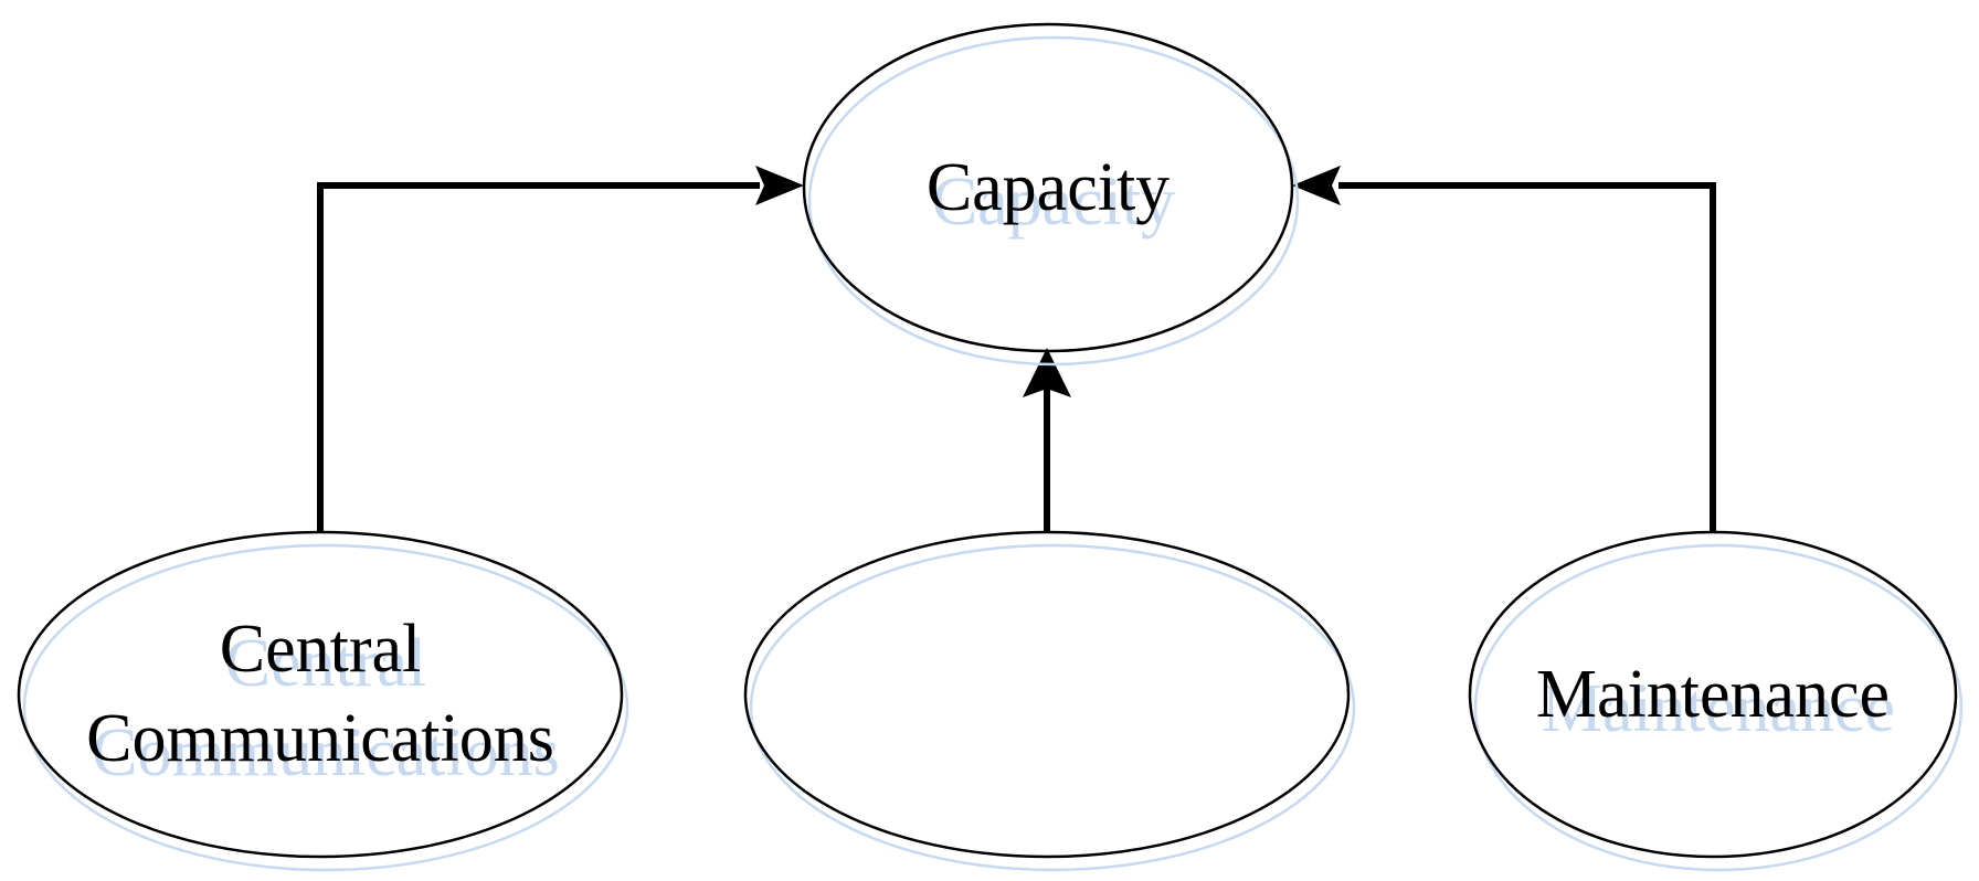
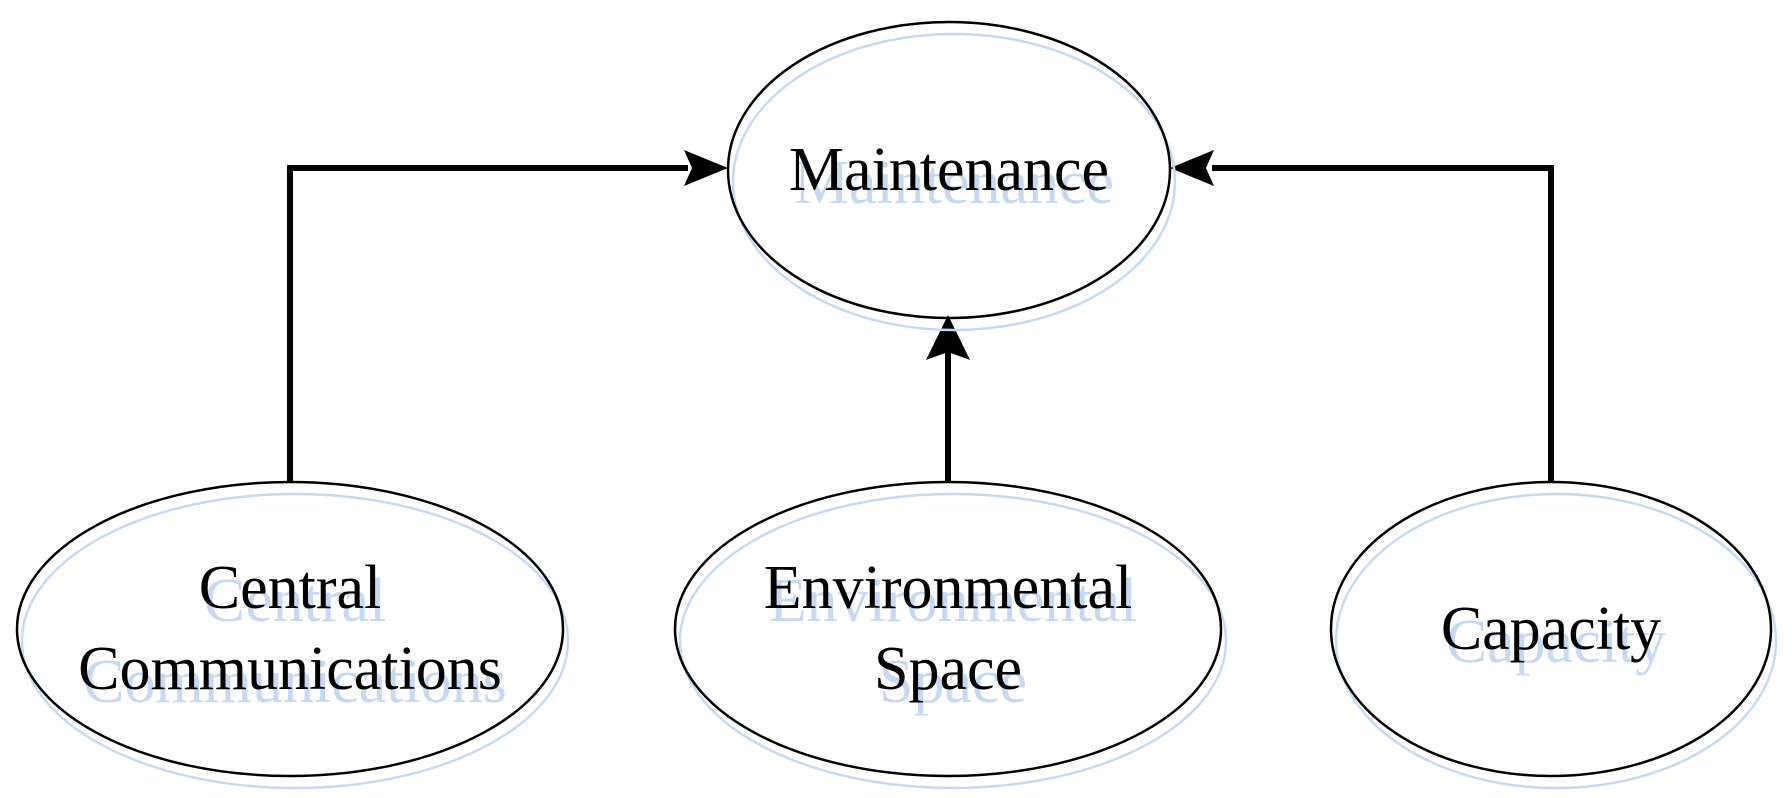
- Capacity
+ Maintenance
  Central Communications
+ Environmental Space
- Maintenance
+ Capacity
